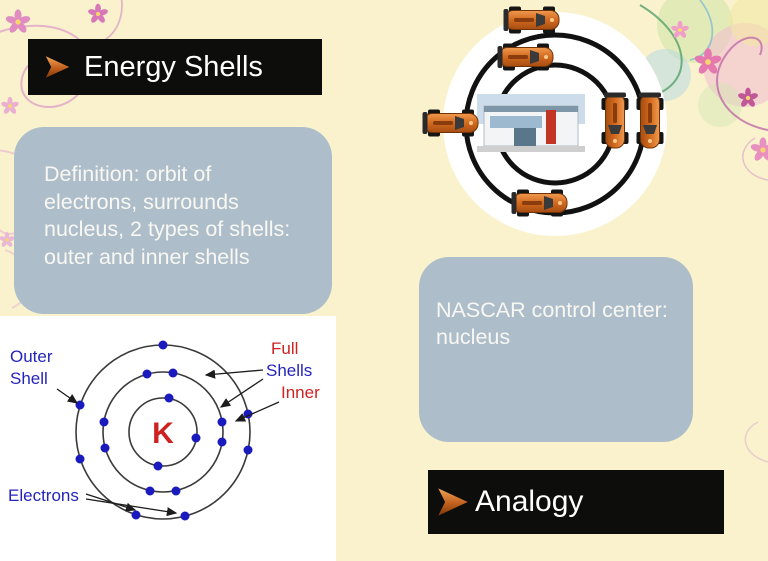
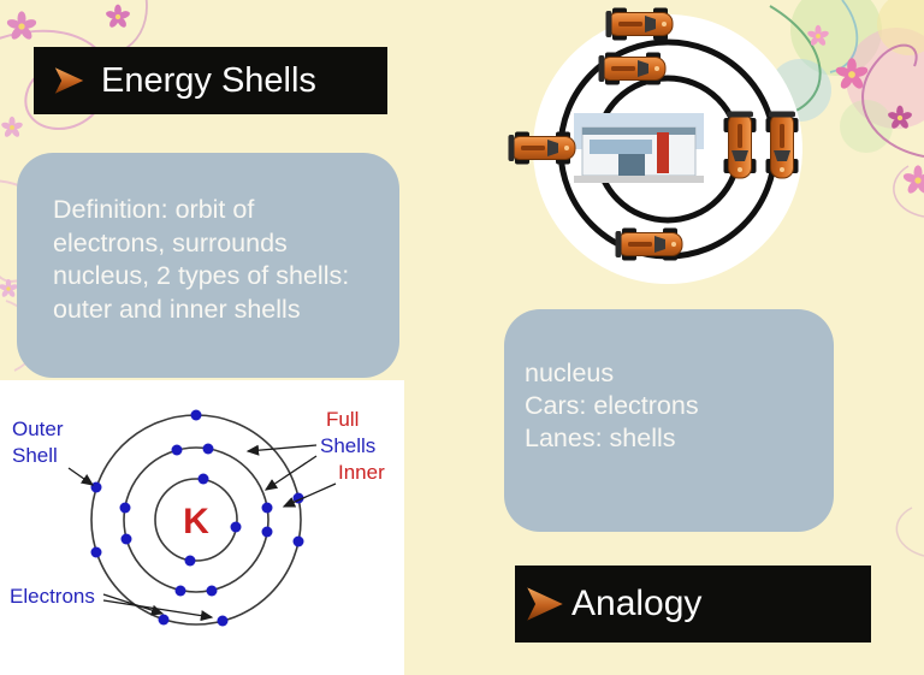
  Energy Shells
  Definition: orbit of electrons, surrounds nucleus, 2 types of shells: outer and inner shells
- NASCAR control center:
  nucleus
+ Cars: electrons
+ Lanes: shells
  Analogy
  K
  Outer
  Shell
  Full
  Shells
  Inner
  Electrons
